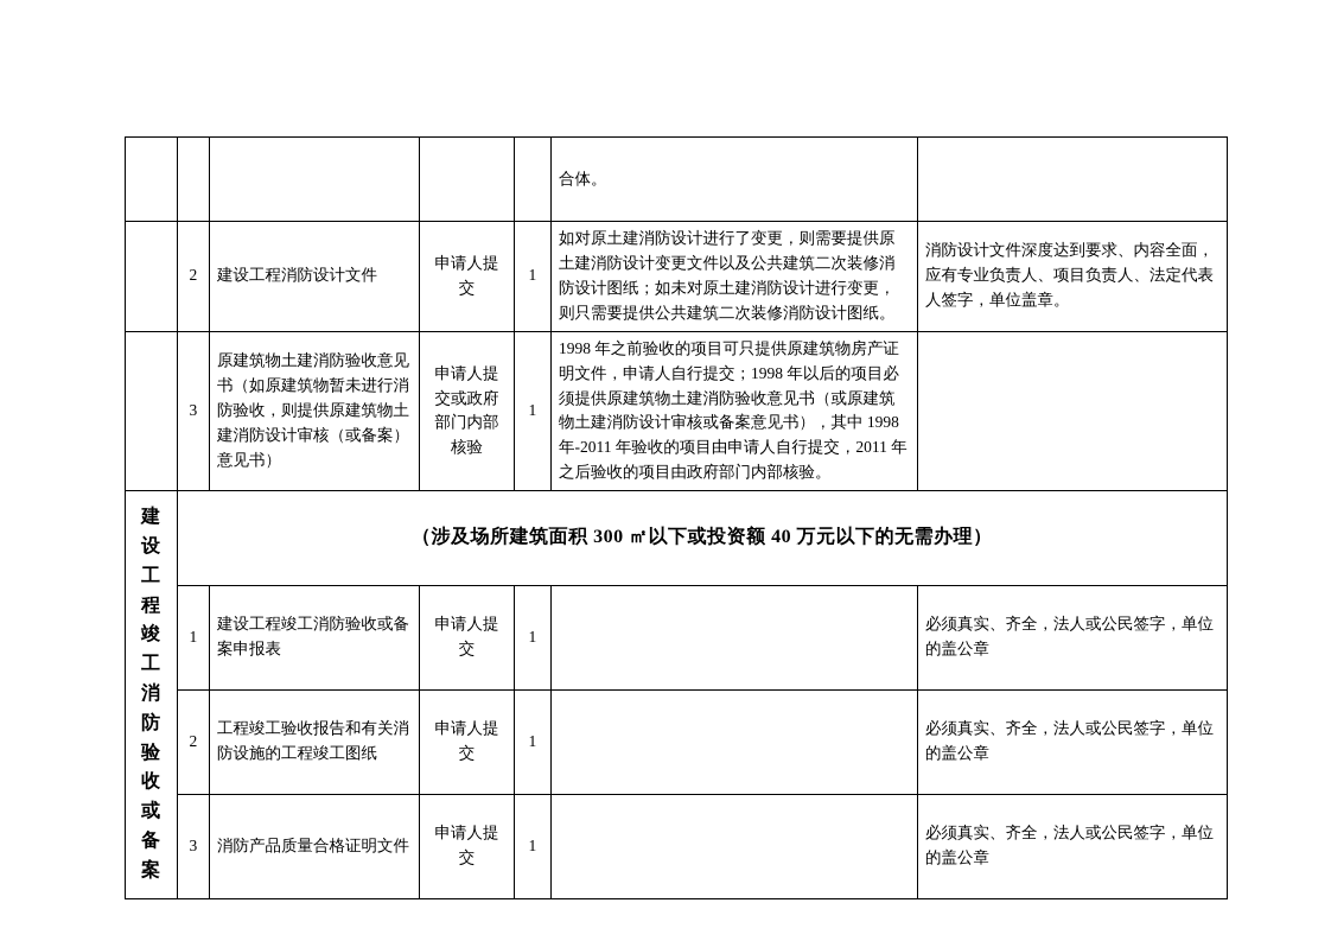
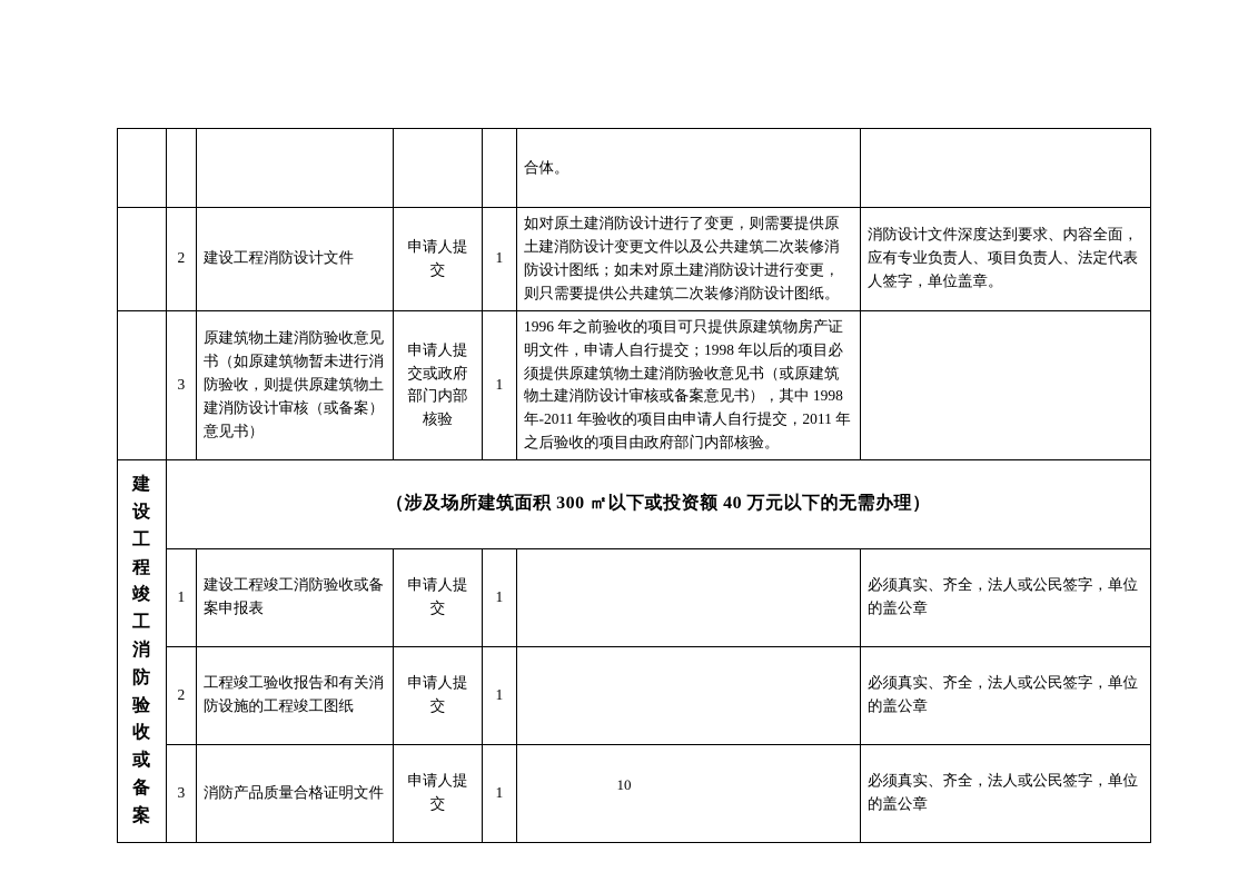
  					合体。
  	2	建设工程消防设计文件	申请人提交	1	如对原土建消防设计进行了变更，则需要提供原土建消防设计变更文件以及公共建筑二次装修消防设计图纸；如未对原土建消防设计进行变更，则只需要提供公共建筑二次装修消防设计图纸。	消防设计文件深度达到要求、内容全面，应有专业负责人、项目负责人、法定代表人签字，单位盖章。
- 	3	原建筑物土建消防验收意见书（如原建筑物暂未进行消防验收，则提供原建筑物土建消防设计审核（或备案）意见书）	申请人提交或政府部门内部核验	1	1998 年之前验收的项目可只提供原建筑物房产证明文件，申请人自行提交；1998 年以后的项目必须提供原建筑物土建消防验收意见书（或原建筑物土建消防设计审核或备案意见书），其中 1998 年-2011 年验收的项目由申请人自行提交，2011 年之后验收的项目由政府部门内部核验。
+ 	3	原建筑物土建消防验收意见书（如原建筑物暂未进行消防验收，则提供原建筑物土建消防设计审核（或备案）意见书）	申请人提交或政府部门内部核验	1	1996 年之前验收的项目可只提供原建筑物房产证明文件，申请人自行提交；1998 年以后的项目必须提供原建筑物土建消防验收意见书（或原建筑物土建消防设计审核或备案意见书），其中 1998 年-2011 年验收的项目由申请人自行提交，2011 年之后验收的项目由政府部门内部核验。
  建设工程竣工消防验收或备案	（涉及场所建筑面积 300 ㎡以下或投资额 40 万元以下的无需办理）
  1	建设工程竣工消防验收或备案申报表	申请人提交	1		必须真实、齐全，法人或公民签字，单位的盖公章
  2	工程竣工验收报告和有关消防设施的工程竣工图纸	申请人提交	1		必须真实、齐全，法人或公民签字，单位的盖公章
  3	消防产品质量合格证明文件	申请人提交	1		必须真实、齐全，法人或公民签字，单位的盖公章
+ 10
